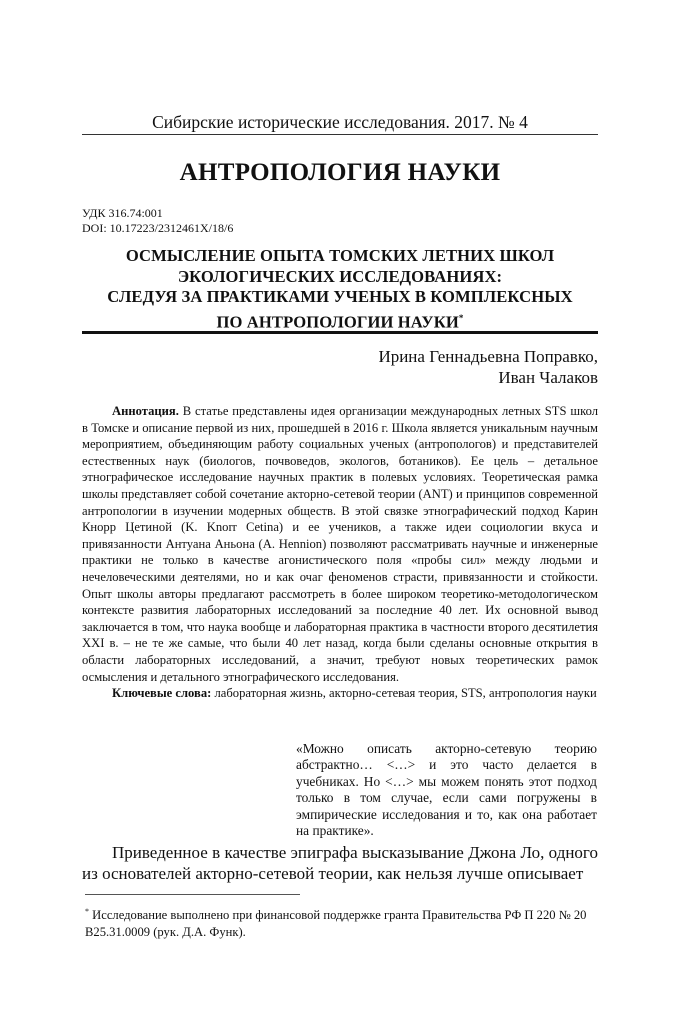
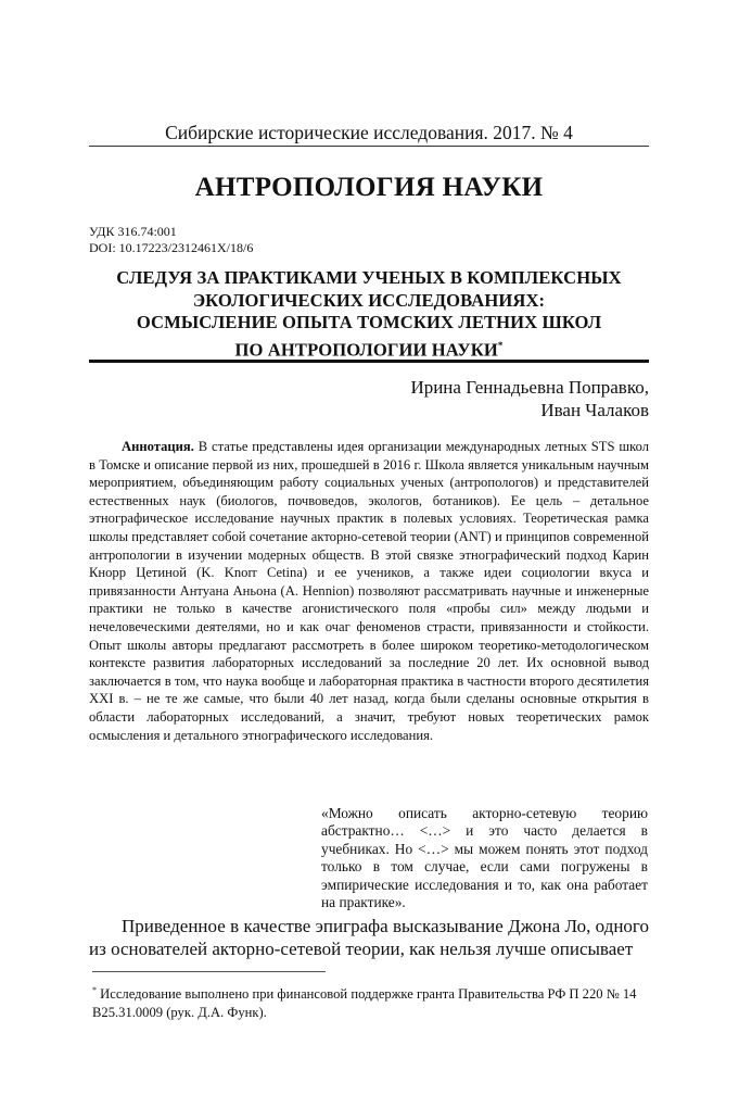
  Сибирские исторические исследования. 2017. № 4
  АНТРОПОЛОГИЯ НАУКИ
  УДК 316.74:001
  DOI: 10.17223/2312461X/18/6
- ОСМЫСЛЕНИЕ ОПЫТА ТОМСКИХ ЛЕТНИХ ШКОЛ
+ СЛЕДУЯ ЗА ПРАКТИКАМИ УЧЕНЫХ В КОМПЛЕКСНЫХ
  ЭКОЛОГИЧЕСКИХ ИССЛЕДОВАНИЯХ:
- СЛЕДУЯ ЗА ПРАКТИКАМИ УЧЕНЫХ В КОМПЛЕКСНЫХ
+ ОСМЫСЛЕНИЕ ОПЫТА ТОМСКИХ ЛЕТНИХ ШКОЛ
  ПО АНТРОПОЛОГИИ НАУКИ*
  Ирина Геннадьевна Поправко,
  Иван Чалаков
- Аннотация. В статье представлены идея организации международных летных STS школ в Томске и описание первой из них, прошедшей в 2016 г. Школа является уникальным научным мероприятием, объединяющим работу социальных ученых (антропологов) и представителей естественных наук (биологов, почвоведов, экологов, ботаников). Ее цель – детальное этнографическое исследование научных практик в полевых условиях. Теоретическая рамка школы представляет собой сочетание акторно-сетевой теории (ANT) и принципов современной антропологии в изучении модерных обществ. В этой связке этнографический подход Карин Кнорр Цетиной (K. Knorr Cetina) и ее учеников, а также идеи социологии вкуса и привязанности Антуана Аньона (A. Hennion) позволяют рассматривать научные и инженерные практики не только в качестве агонистического поля «пробы сил» между людьми и нечеловеческими деятелями, но и как очаг феноменов страсти, привязанности и стойкости. Опыт школы авторы предлагают рассмотреть в более широком теоретико-методологическом контексте развития лабораторных исследований за последние 40 лет. Их основной вывод заключается в том, что наука вообще и лабораторная практика в частности второго десятилетия XXI в. – не те же самые, что были 40 лет назад, когда были сделаны основные открытия в области лабораторных исследований, а значит, требуют новых теоретических рамок осмысления и детального этнографического исследования.
+ Аннотация. В статье представлены идея организации международных летных STS школ в Томске и описание первой из них, прошедшей в 2016 г. Школа является уникальным научным мероприятием, объединяющим работу социальных ученых (антропологов) и представителей естественных наук (биологов, почвоведов, экологов, ботаников). Ее цель – детальное этнографическое исследование научных практик в полевых условиях. Теоретическая рамка школы представляет собой сочетание акторно-сетевой теории (ANT) и принципов современной антропологии в изучении модерных обществ. В этой связке этнографический подход Карин Кнорр Цетиной (K. Knorr Cetina) и ее учеников, а также идеи социологии вкуса и привязанности Антуана Аньона (A. Hennion) позволяют рассматривать научные и инженерные практики не только в качестве агонистического поля «пробы сил» между людьми и нечеловеческими деятелями, но и как очаг феноменов страсти, привязанности и стойкости. Опыт школы авторы предлагают рассмотреть в более широком теоретико-методологическом контексте развития лабораторных исследований за последние 20 лет. Их основной вывод заключается в том, что наука вообще и лабораторная практика в частности второго десятилетия XXI в. – не те же самые, что были 40 лет назад, когда были сделаны основные открытия в области лабораторных исследований, а значит, требуют новых теоретических рамок осмысления и детального этнографического исследования.
- Ключевые слова: лабораторная жизнь, акторно-сетевая теория, STS, антропология науки
  «Можно описать акторно-сетевую теорию абстрактно… <…> и это часто делается в учебниках. Но <…> мы можем понять этот подход только в том случае, если сами погружены в эмпирические исследования и то, как она работает на практике».
  Приведенное в качестве эпиграфа высказывание Джона Ло, одного из основателей акторно-сетевой теории, как нельзя лучше описывает
- * Исследование выполнено при финансовой поддержке гранта Правительства РФ П 220 № 20 В25.31.0009 (рук. Д.А. Функ).
+ * Исследование выполнено при финансовой поддержке гранта Правительства РФ П 220 № 14 В25.31.0009 (рук. Д.А. Функ).
